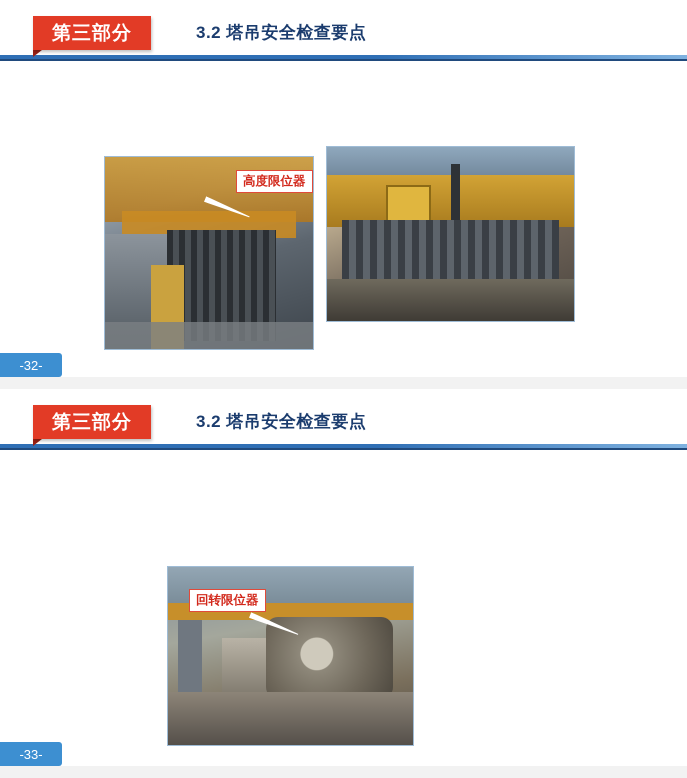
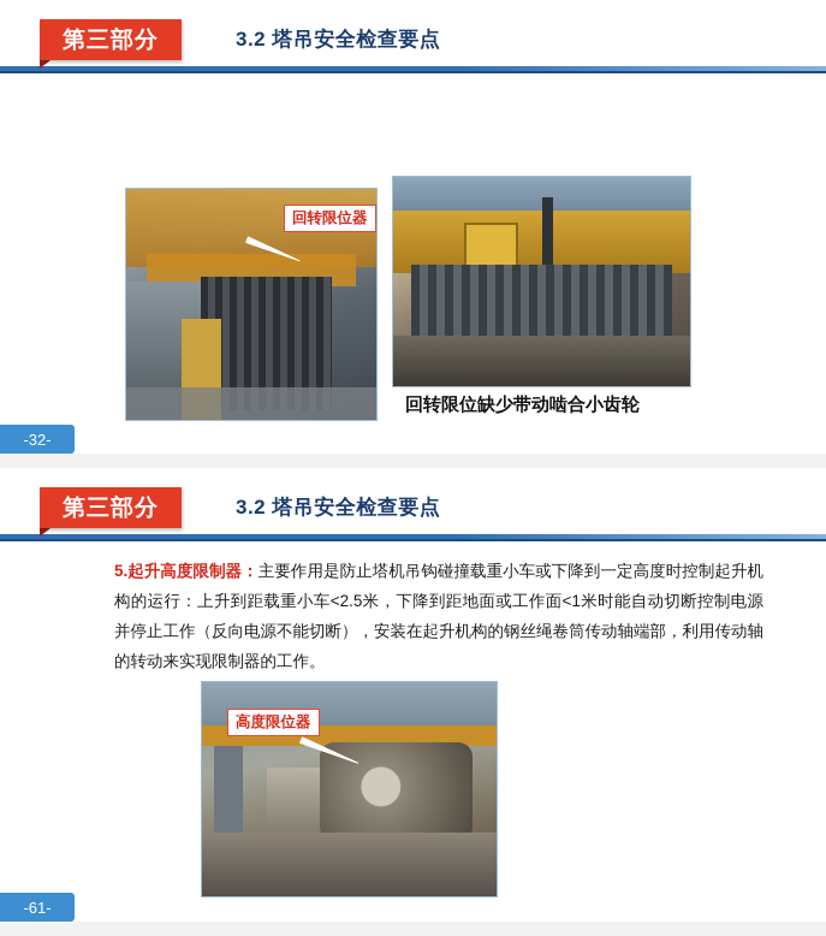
  第三部分
  3.2 塔吊安全检查要点
- 高度限位器
+ 回转限位器
+ 回转限位缺少带动啮合小齿轮
  -32-
  第三部分
  3.2 塔吊安全检查要点
+ 5.起升高度限制器：主要作用是防止塔机吊钩碰撞载重小车或下降到一定高度时控制起升机构的运行：上升到距载重小车<2.5米，下降到距地面或工作面<1米时能自动切断控制电源并停止工作（反向电源不能切断），安装在起升机构的钢丝绳卷筒传动轴端部，利用传动轴的转动来实现限制器的工作。
- 回转限位器
+ 高度限位器
- -33-
+ -61-
